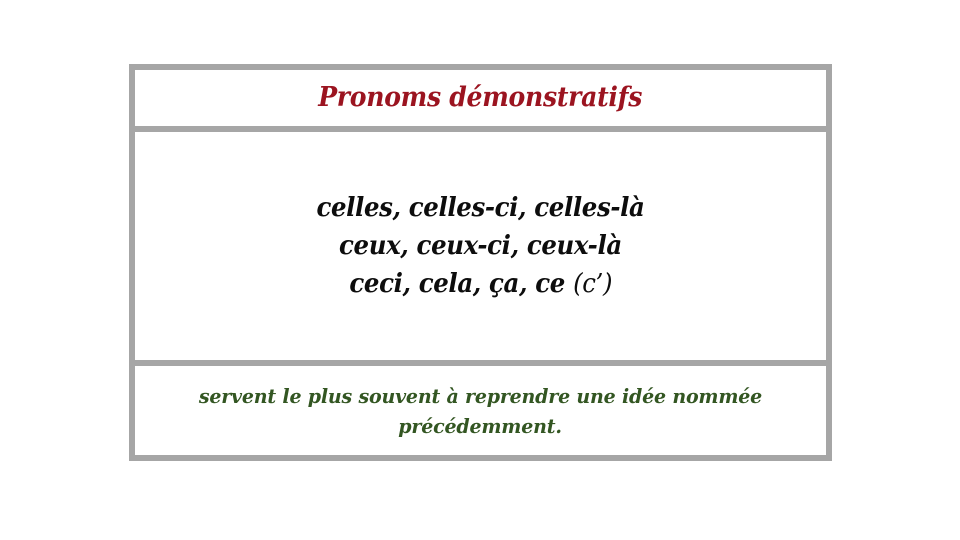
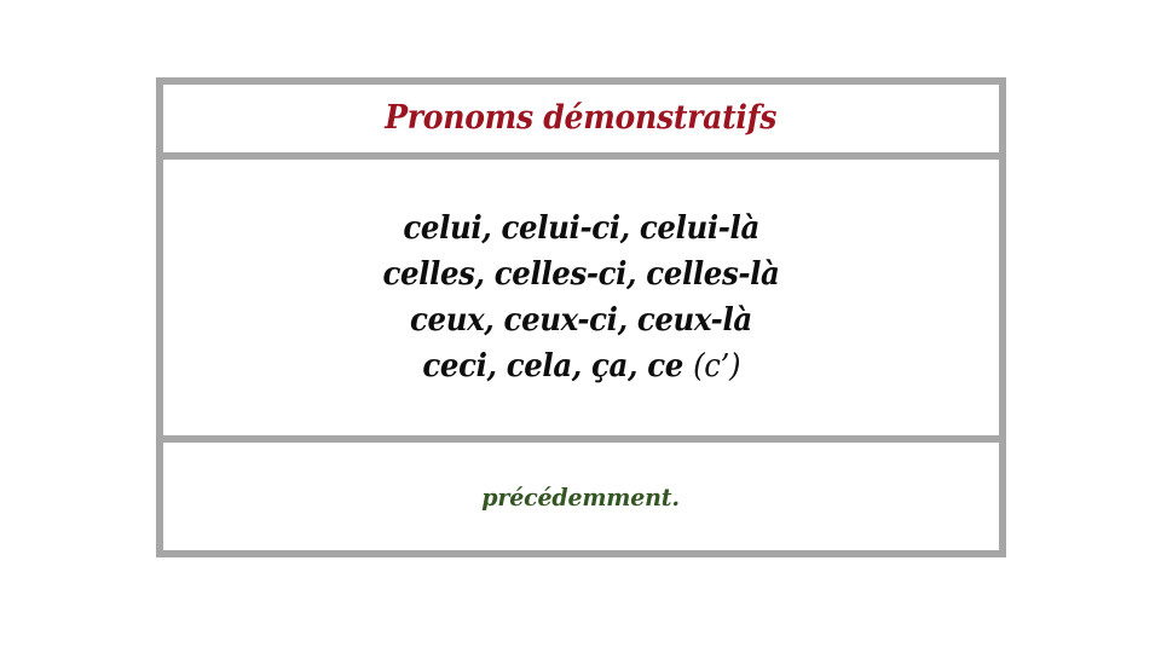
  Pronoms démonstratifs
+ celui, celui-ci, celui-là
  celles, celles-ci, celles-là
  ceux, ceux-ci, ceux-là
  ceci, cela, ça, ce (c’)
- servent le plus souvent à reprendre une idée nommée
  précédemment.
